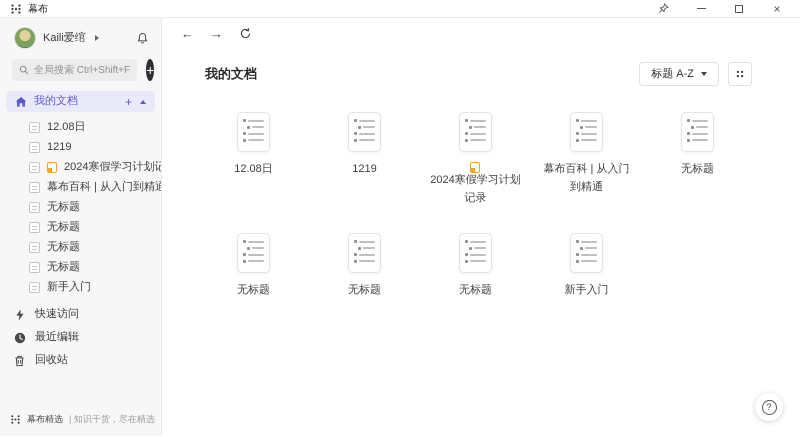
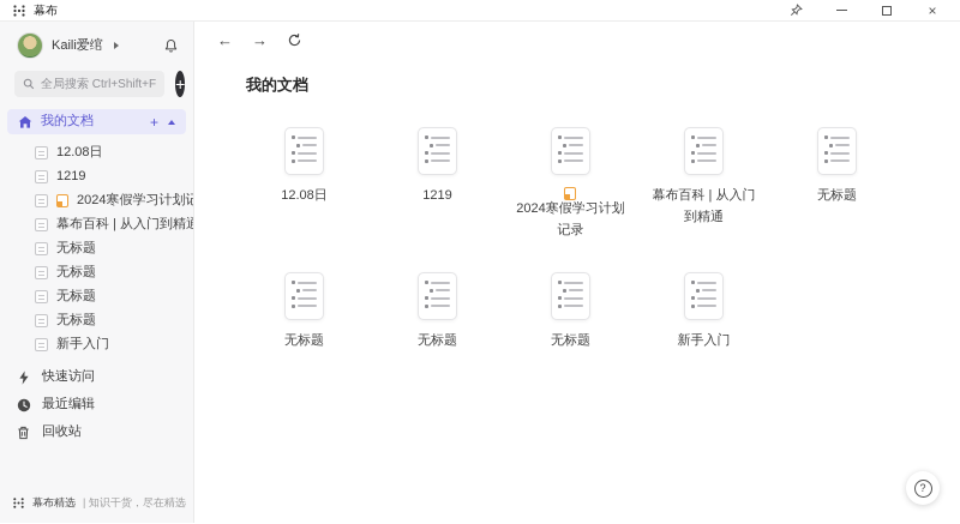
  幕布
  ×
  Kaili爱绾
  全局搜索 Ctrl+Shift+F
  +
  我的文档
  +
  12.08日
  1219
  2024寒假学习计划记
  幕布百科 | 从入门到精通
  无标题
  无标题
  无标题
  无标题
  新手入门
  快速访问
  最近编辑
  回收站
  幕布精选
  | 知识干货，尽在精选
  ←
  →
  我的文档
- 标题 A-Z
  12.08日
  1219
  2024寒假学习计划记录
  幕布百科 | 从入门到精通
  无标题
  无标题
  无标题
  无标题
  新手入门
  ?
